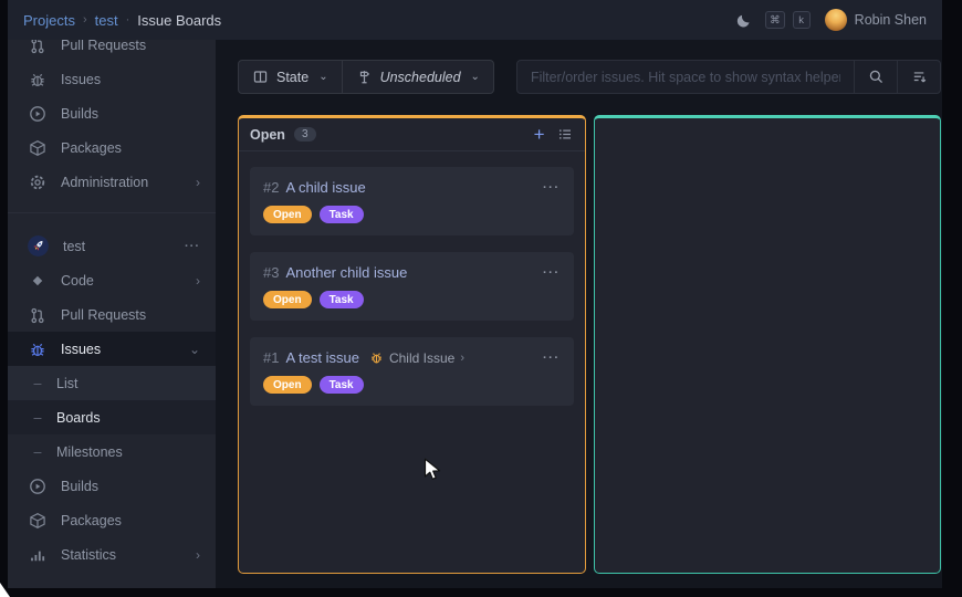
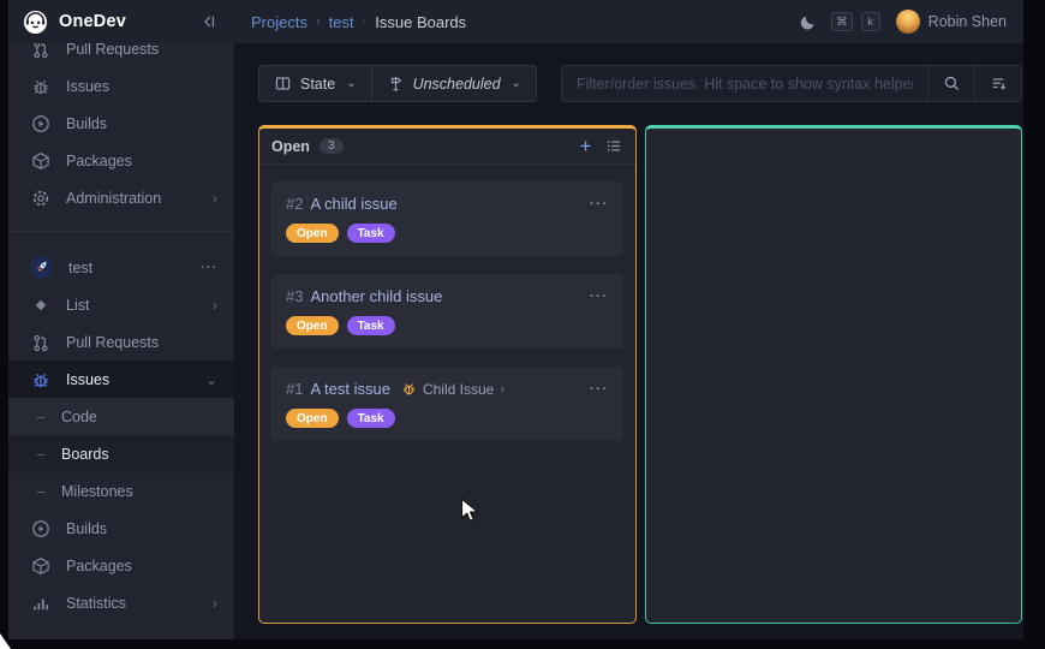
+ OneDev
  Projects
  ›
  test
  ·
  Issue Boards
  ⌘
  k
  Robin Shen
  Pull Requests
  Issues
  Builds
  Packages
  Administration
  ›
  test
  ···
- Code
+ List
  ›
  Pull Requests
  Issues
  ⌄
  –
- List
+ Code
  –
  Boards
  –
  Milestones
  Builds
  Packages
  Statistics
  ›
  State
  ⌄
  Unscheduled
  ⌄
  Filter/order issues. Hit space to show syntax helpe
  Open
  3
  +
  #2
  A child issue
  ···
  Open
  Task
  #3
  Another child issue
  ···
  Open
  Task
  #1
  A test issue
  Child Issue
  ›
  ···
  Open
  Task
